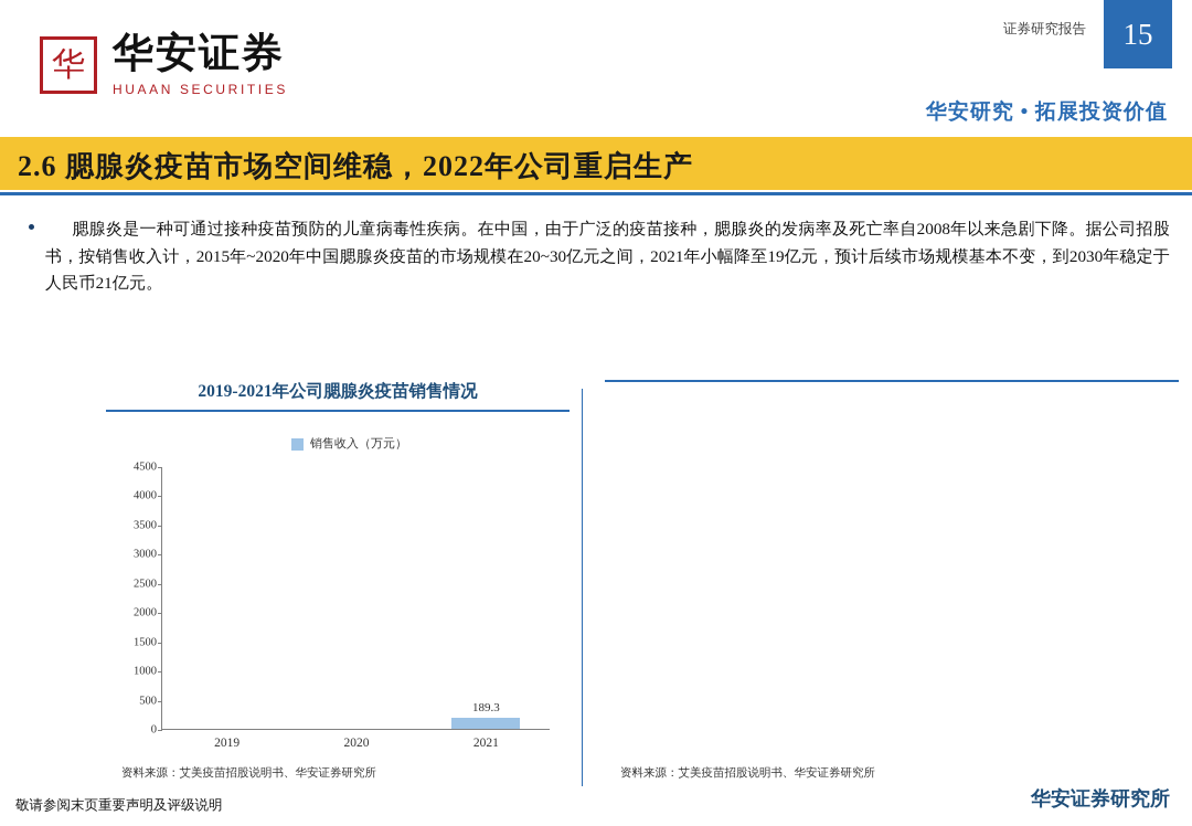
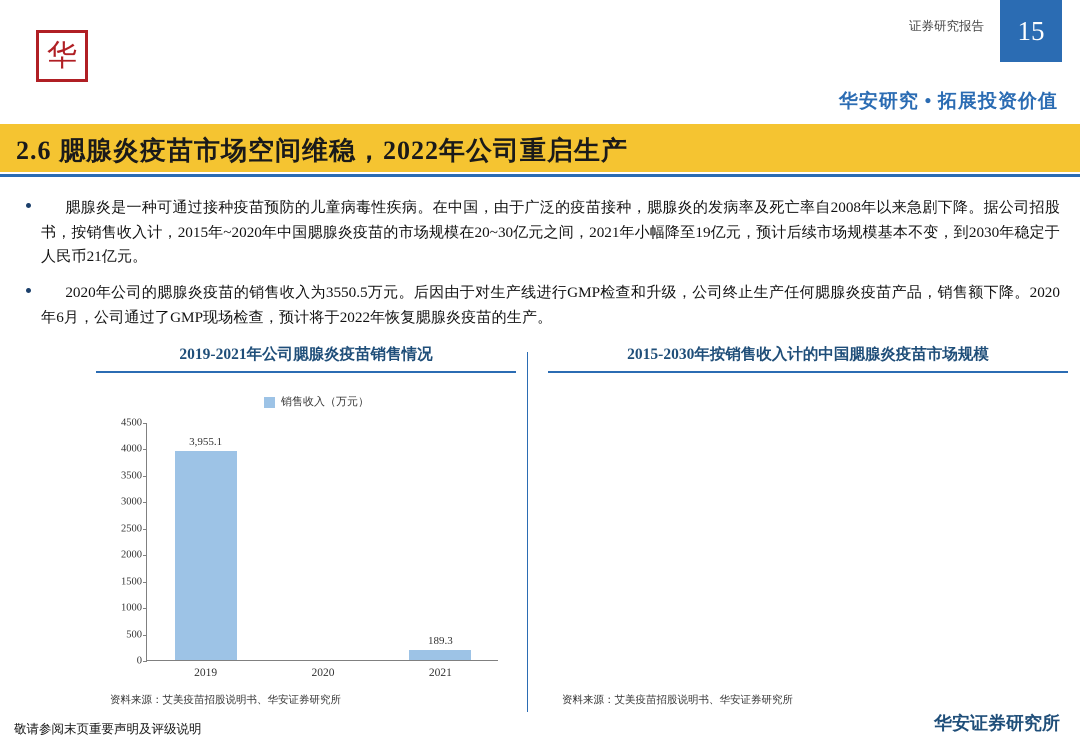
  15
  证券研究报告
  华
- 华安证券
- HUAAN SECURITIES
  华安研究 • 拓展投资价值
  2.6 腮腺炎疫苗市场空间维稳，2022年公司重启生产
  腮腺炎是一种可通过接种疫苗预防的儿童病毒性疾病。在中国，由于广泛的疫苗接种，腮腺炎的发病率及死亡率自2008年以来急剧下降。据公司招股书，按销售收入计，2015年~2020年中国腮腺炎疫苗的市场规模在20~30亿元之间，2021年小幅降至19亿元，预计后续市场规模基本不变，到2030年稳定于人民币21亿元。
+ 2020年公司的腮腺炎疫苗的销售收入为3550.5万元。后因由于对生产线进行GMP检查和升级，公司终止生产任何腮腺炎疫苗产品，销售额下降。2020年6月，公司通过了GMP现场检查，预计将于2022年恢复腮腺炎疫苗的生产。
  2019-2021年公司腮腺炎疫苗销售情况
  销售收入（万元）
  0
  500
  1000
  1500
  2000
  2500
  3000
  3500
  4000
  4500
+ 3,955.1
  2019
  2020
  189.3
  2021
  资料来源：艾美疫苗招股说明书、华安证券研究所
+ 2015-2030年按销售收入计的中国腮腺炎疫苗市场规模
  资料来源：艾美疫苗招股说明书、华安证券研究所
  敬请参阅末页重要声明及评级说明
  华安证券研究所
